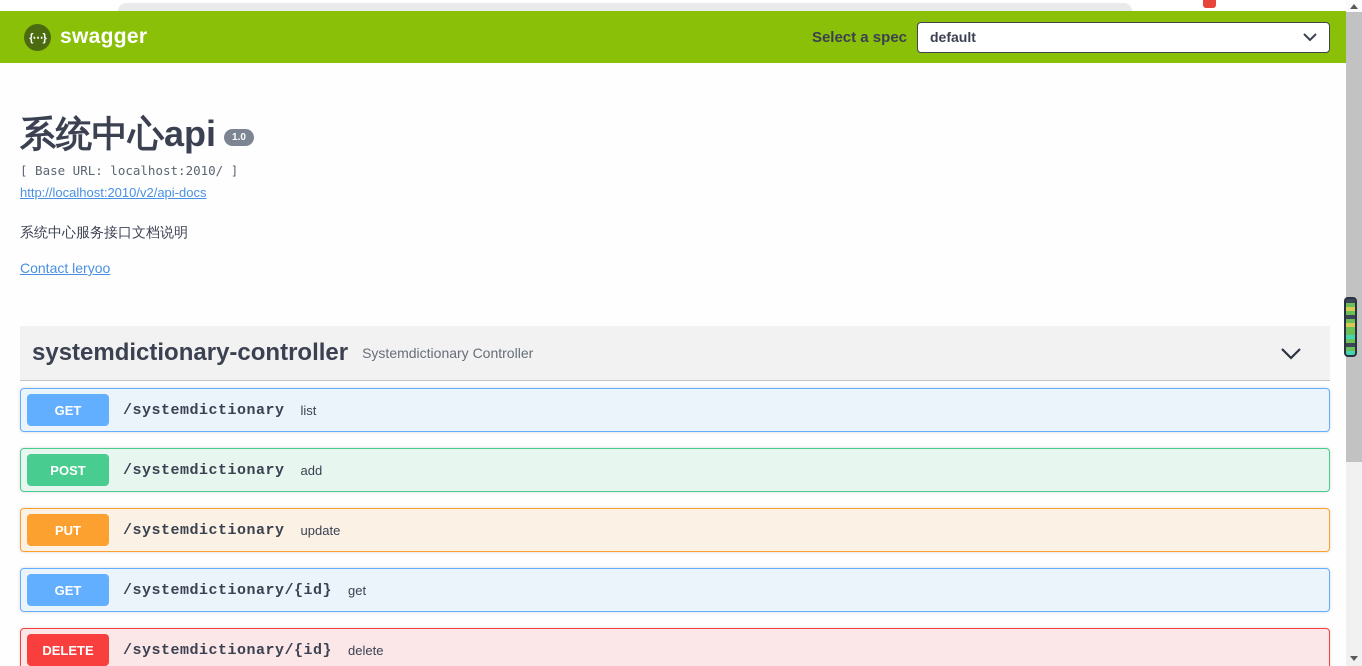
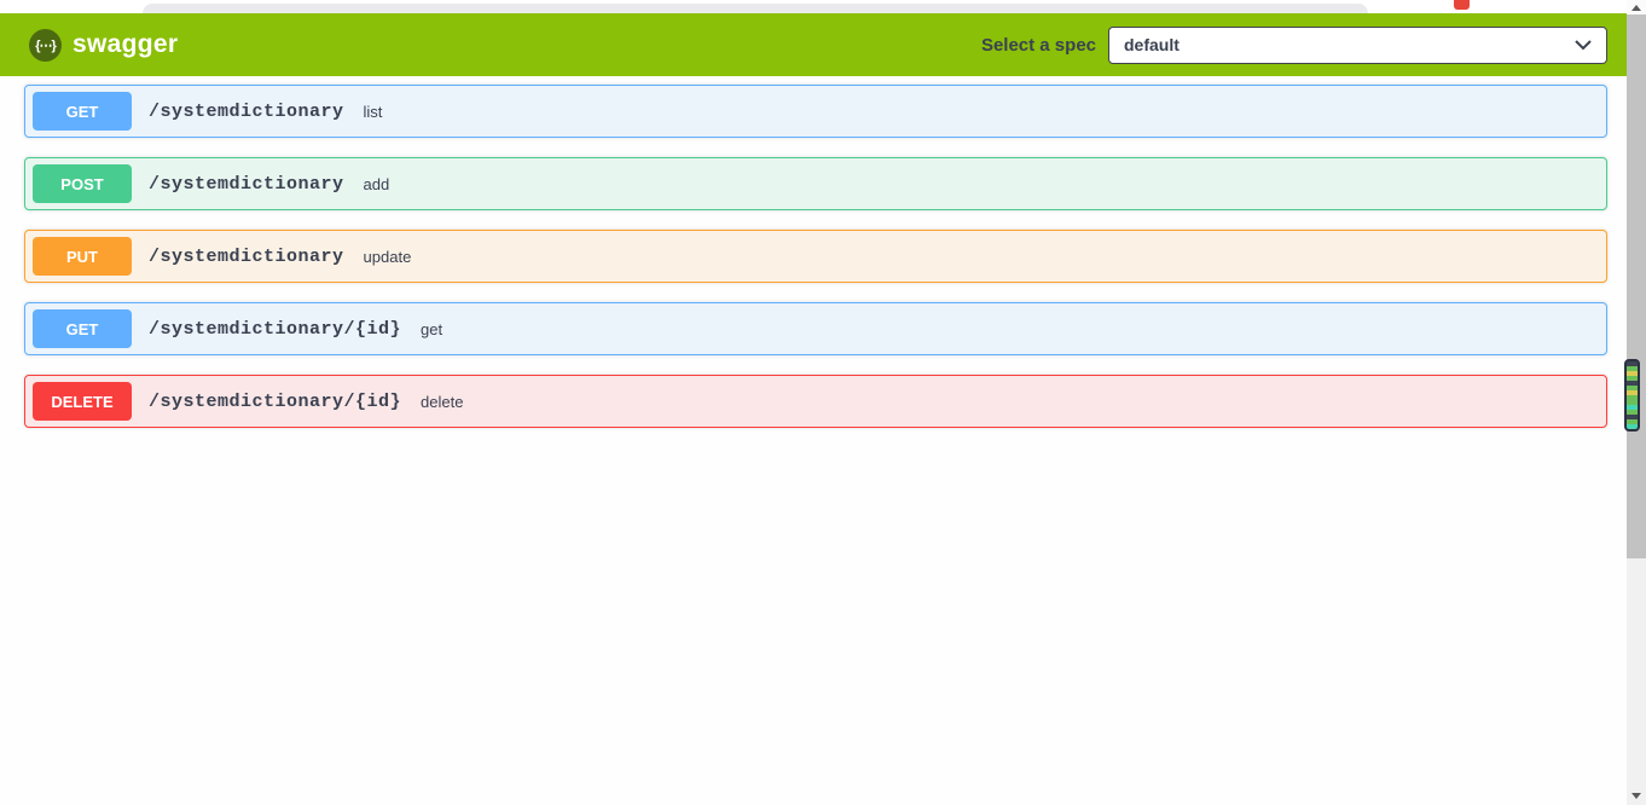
  {⋯}
  swagger
  Select a spec
  default
- 系统中心api 1.0
- [ Base URL: localhost:2010/ ]
- http://localhost:2010/v2/api-docs
- 系统中心服务接口文档说明
- Contact leryoo
- systemdictionary-controller
- Systemdictionary Controller
  GET
  /systemdictionary
  list
  POST
  /systemdictionary
  add
  PUT
  /systemdictionary
  update
  GET
  /systemdictionary/{id}
  get
  DELETE
  /systemdictionary/{id}
  delete
